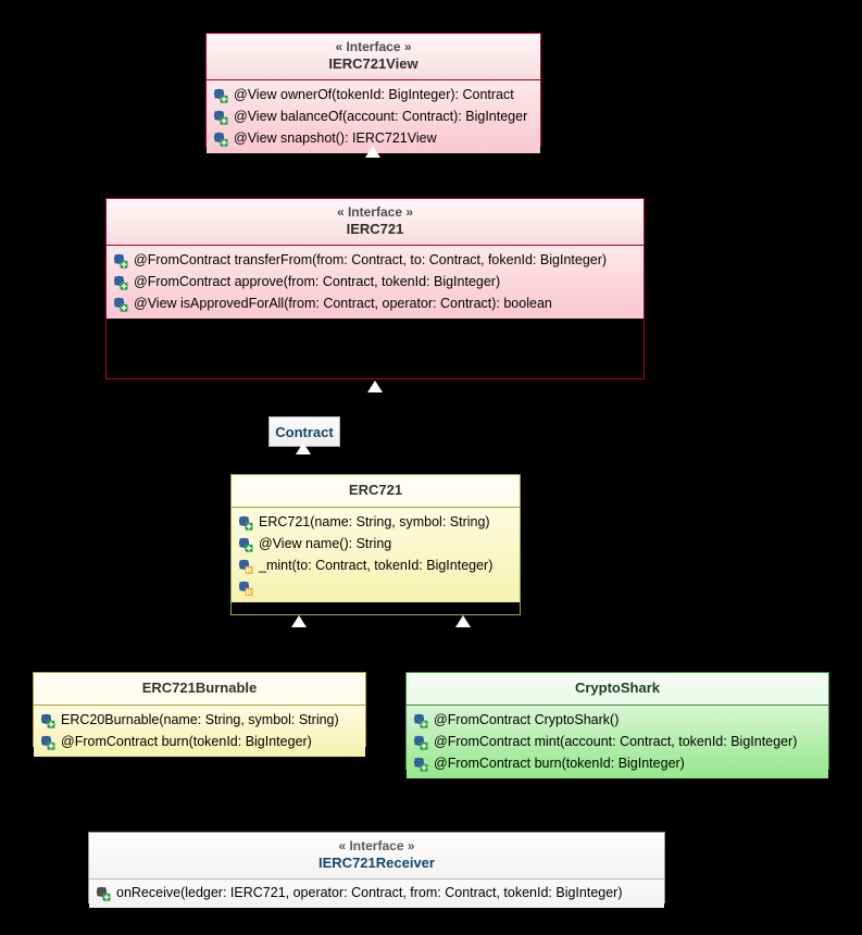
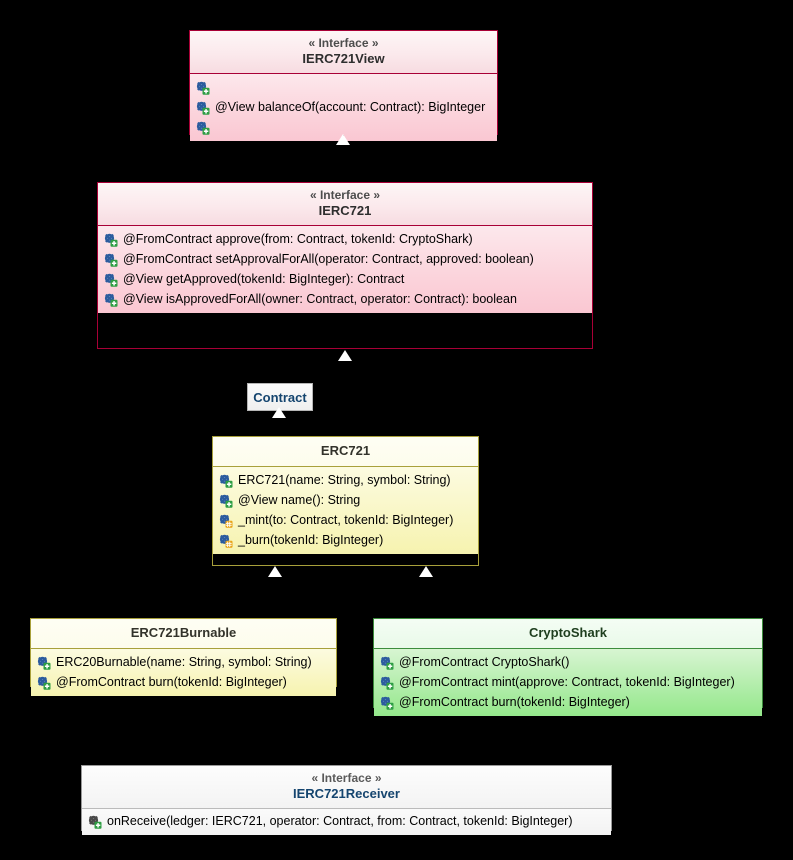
  « Interface »
  IERC721View
- @View ownerOf(tokenId: BigInteger): Contract
  @View balanceOf(account: Contract): BigInteger
- @View snapshot(): IERC721View
  « Interface »
  IERC721
- @FromContract transferFrom(from: Contract, to: Contract, fokenId: BigInteger)
- @FromContract approve(from: Contract, tokenId: BigInteger)
+ @FromContract approve(from: Contract, tokenId: CryptoShark)
+ @FromContract setApprovalForAll(operator: Contract, approved: boolean)
+ @View getApproved(tokenId: BigInteger): Contract
- @View isApprovedForAll(from: Contract, operator: Contract): boolean
+ @View isApprovedForAll(owner: Contract, operator: Contract): boolean
  Contract
  ERC721
  ERC721(name: String, symbol: String)
  @View name(): String
  _mint(to: Contract, tokenId: BigInteger)
+ _burn(tokenId: BigInteger)
  ERC721Burnable
  ERC20Burnable(name: String, symbol: String)
  @FromContract burn(tokenId: BigInteger)
  CryptoShark
  @FromContract CryptoShark()
- @FromContract mint(account: Contract, tokenId: BigInteger)
+ @FromContract mint(approve: Contract, tokenId: BigInteger)
  @FromContract burn(tokenId: BigInteger)
  « Interface »
  IERC721Receiver
  onReceive(ledger: IERC721, operator: Contract, from: Contract, tokenId: BigInteger)
